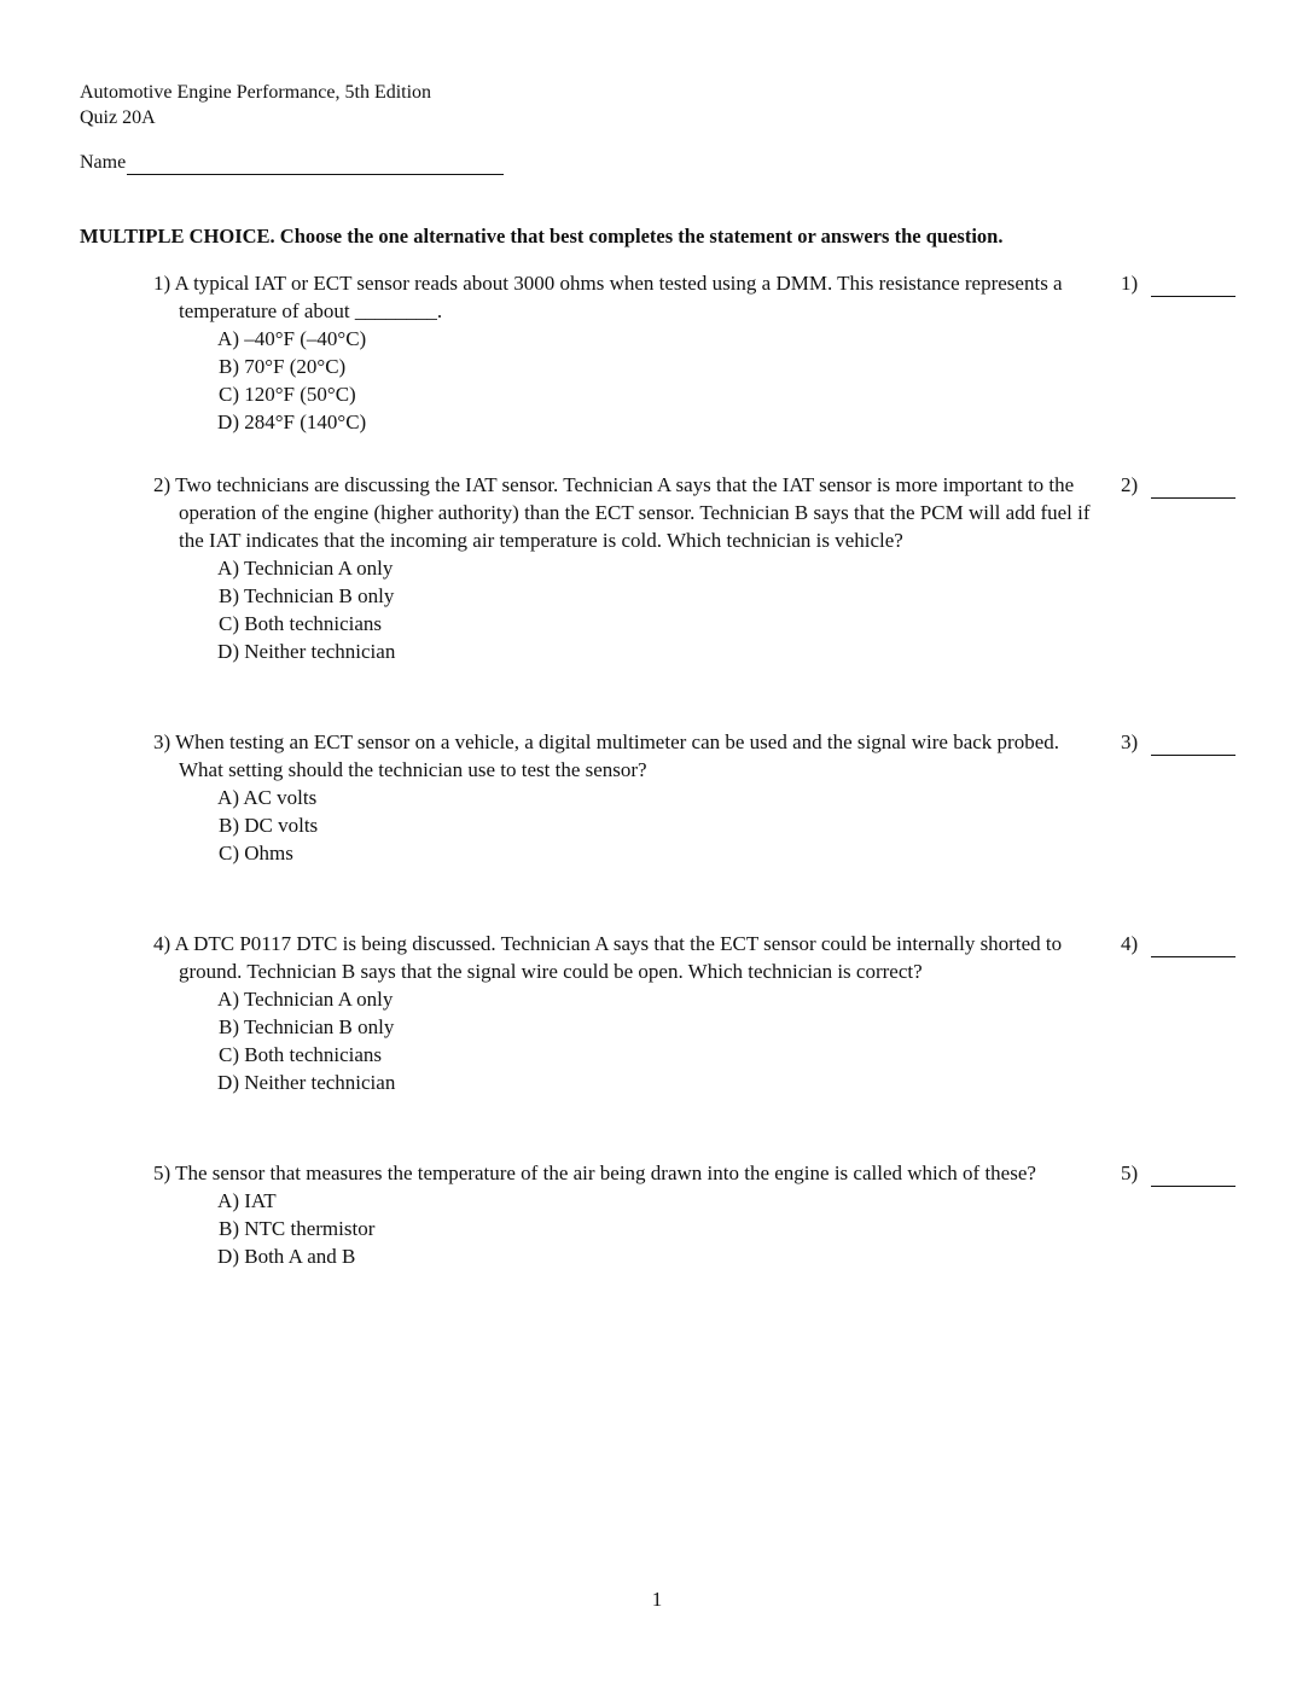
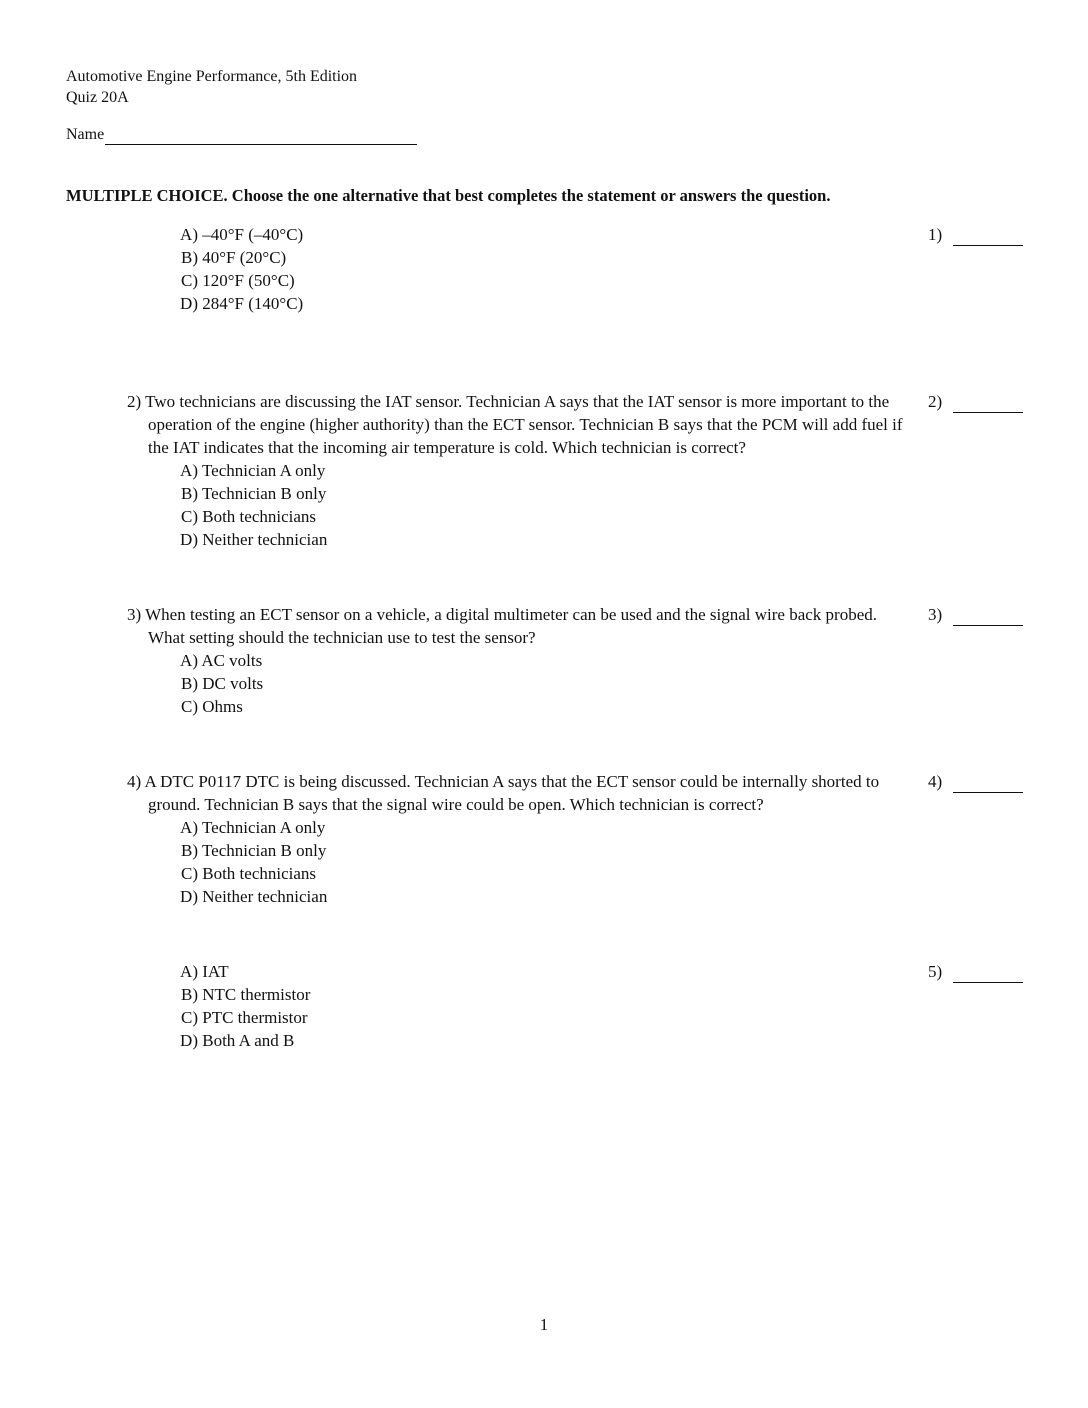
  Automotive Engine Performance, 5th Edition
  Quiz 20A
  Name
  MULTIPLE CHOICE. Choose the one alternative that best completes the statement or answers the question.
- 1) A typical IAT or ECT sensor reads about 3000 ohms when tested using a DMM. This resistance represents a temperature of about ________.
  A) –40°F (–40°C)
- B) 70°F (20°C)
+ B) 40°F (20°C)
  C) 120°F (50°C)
  D) 284°F (140°C)
  1)
- 2) Two technicians are discussing the IAT sensor. Technician A says that the IAT sensor is more important to the operation of the engine (higher authority) than the ECT sensor. Technician B says that the PCM will add fuel if the IAT indicates that the incoming air temperature is cold. Which technician is vehicle?
+ 2) Two technicians are discussing the IAT sensor. Technician A says that the IAT sensor is more important to the operation of the engine (higher authority) than the ECT sensor. Technician B says that the PCM will add fuel if the IAT indicates that the incoming air temperature is cold. Which technician is correct?
  A) Technician A only
  B) Technician B only
  C) Both technicians
  D) Neither technician
  2)
  3) When testing an ECT sensor on a vehicle, a digital multimeter can be used and the signal wire back probed. What setting should the technician use to test the sensor?
  A) AC volts
  B) DC volts
  C) Ohms
  3)
  4) A DTC P0117 DTC is being discussed. Technician A says that the ECT sensor could be internally shorted to ground. Technician B says that the signal wire could be open. Which technician is correct?
  A) Technician A only
  B) Technician B only
  C) Both technicians
  D) Neither technician
  4)
- 5) The sensor that measures the temperature of the air being drawn into the engine is called which of these?
  A) IAT
  B) NTC thermistor
+ C) PTC thermistor
  D) Both A and B
  5)
  1
